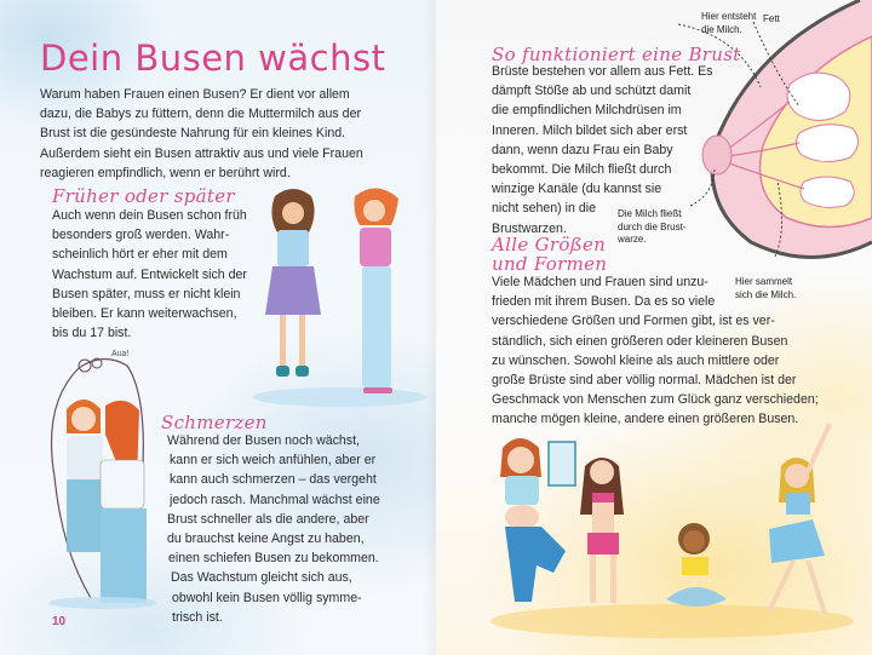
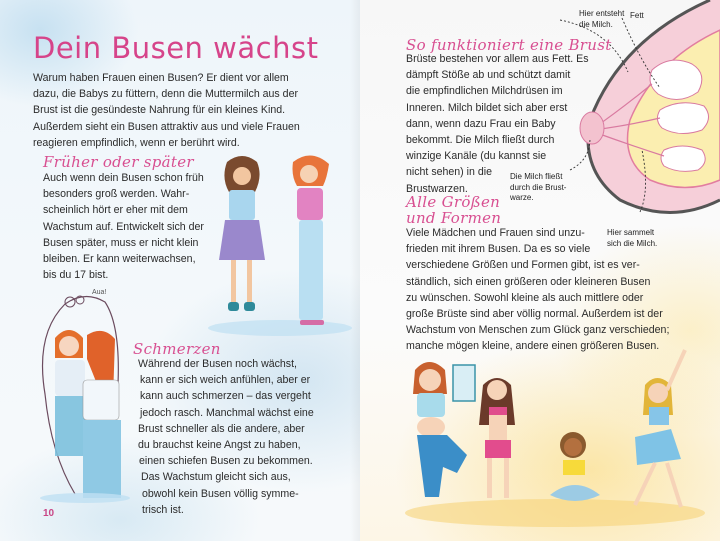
  Dein Busen wächst
  Warum haben Frauen einen Busen? Er dient vor allem
  dazu, die Babys zu füttern, denn die Muttermilch aus der
  Brust ist die gesündeste Nahrung für ein kleines Kind.
  Außerdem sieht ein Busen attraktiv aus und viele Frauen
  reagieren empfindlich, wenn er berührt wird.
  Früher oder später
  Auch wenn dein Busen schon früh
  besonders groß werden. Wahr-
  scheinlich hört er eher mit dem
  Wachstum auf. Entwickelt sich der
  Busen später, muss er nicht klein
  bleiben. Er kann weiterwachsen,
  bis du 17 bist.
  Schmerzen
  Während der Busen noch wächst,
  kann er sich weich anfühlen, aber er
  kann auch schmerzen – das vergeht
  jedoch rasch. Manchmal wächst eine
  Brust schneller als die andere, aber
  du brauchst keine Angst zu haben,
  einen schiefen Busen zu bekommen.
  Das Wachstum gleicht sich aus,
  obwohl kein Busen völlig symme-
  trisch ist.
  10
  Hier entsteht
  die Milch.
  Fett
  Die Milch fließt
  durch die Brust-
  warze.
  Hier sammelt
  sich die Milch.
  So funktioniert eine Brust
  Brüste bestehen vor allem aus Fett. Es
  dämpft Stöße ab und schützt damit
  die empfindlichen Milchdrüsen im
  Inneren. Milch bildet sich aber erst
  dann, wenn dazu Frau ein Baby
  bekommt. Die Milch fließt durch
  winzige Kanäle (du kannst sie
  nicht sehen) in die
  Brustwarzen.
  Alle Größen
  und Formen
  Viele Mädchen und Frauen sind unzu-
  frieden mit ihrem Busen. Da es so viele
  verschiedene Größen und Formen gibt, ist es ver-
  ständlich, sich einen größeren oder kleineren Busen
  zu wünschen. Sowohl kleine als auch mittlere oder
- große Brüste sind aber völlig normal. Mädchen ist der
+ große Brüste sind aber völlig normal. Außerdem ist der
- Geschmack von Menschen zum Glück ganz verschieden;
+ Wachstum von Menschen zum Glück ganz verschieden;
  manche mögen kleine, andere einen größeren Busen.
